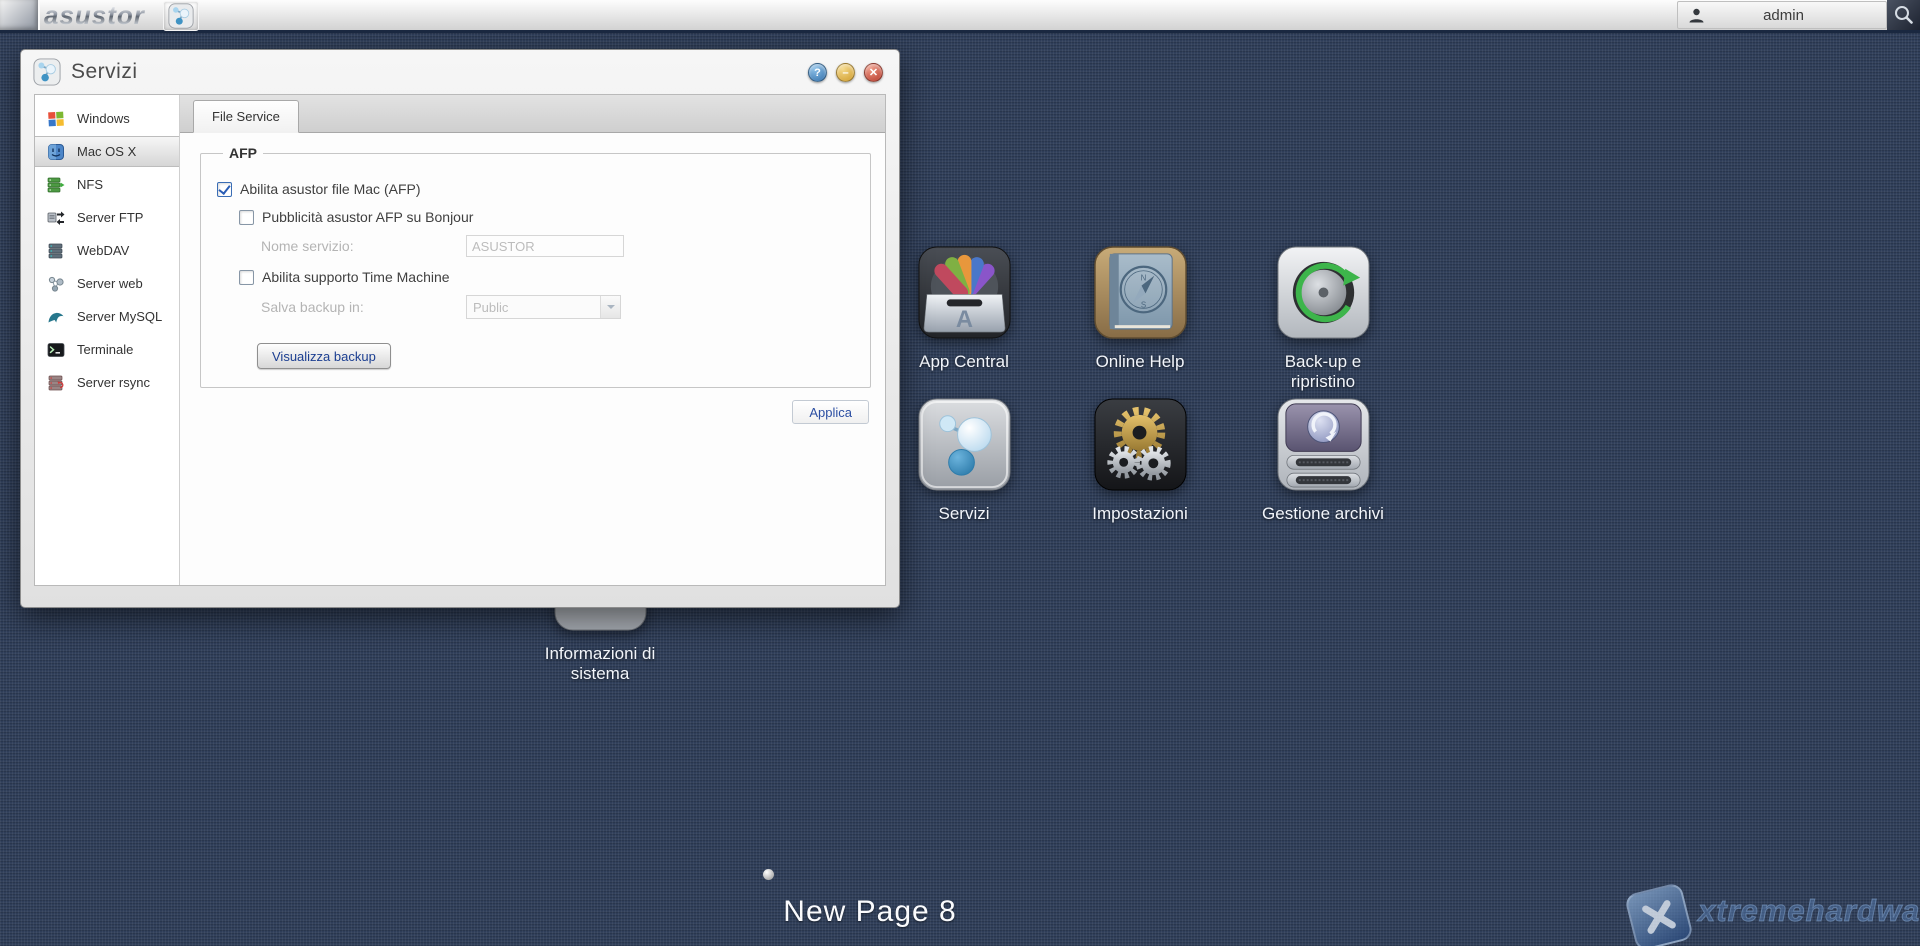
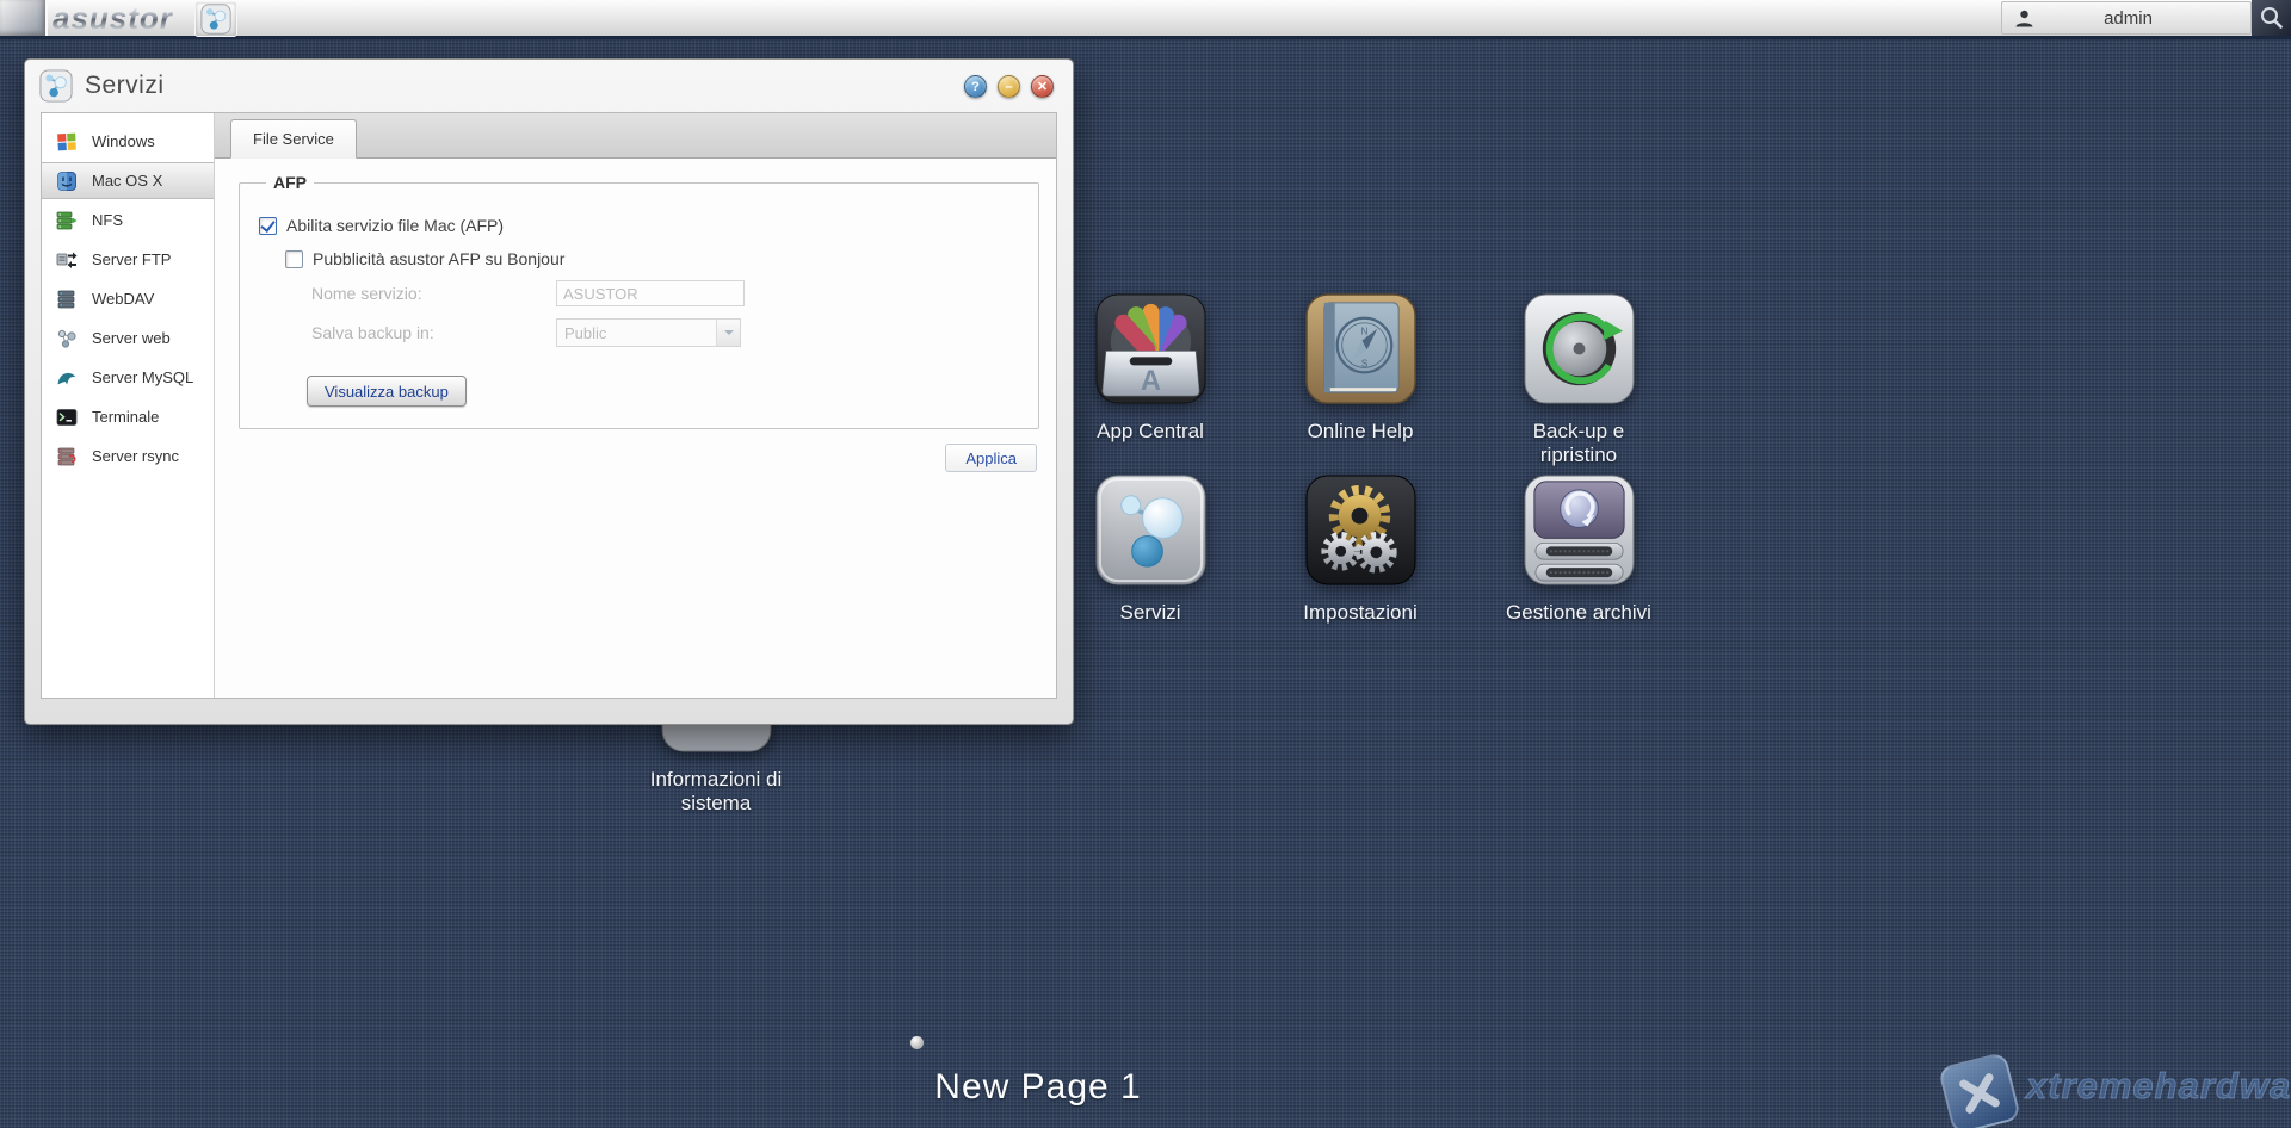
  asustor
  admin
  A
  App Central
  N
  S
  Online Help
  Back-up e ripristino
  Servizi
  Impostazioni
  Gestione archivi
  Informazioni di sistema
  Servizi
  ?
  –
  ✕
  Windows
  Mac OS X
  NFS
  Server FTP
  WebDAV
  Server web
  Server MySQL
  Terminale
  Server rsync
  File Service
  AFP
- Abilita asustor file Mac (AFP)
+ Abilita servizio file Mac (AFP)
  Pubblicità asustor AFP su Bonjour
  Nome servizio:
  ASUSTOR
- Abilita supporto Time Machine
  Salva backup in:
  Public
  Visualizza backup
  Applica
- New Page 8
+ New Page 1
  xtremehardwa
